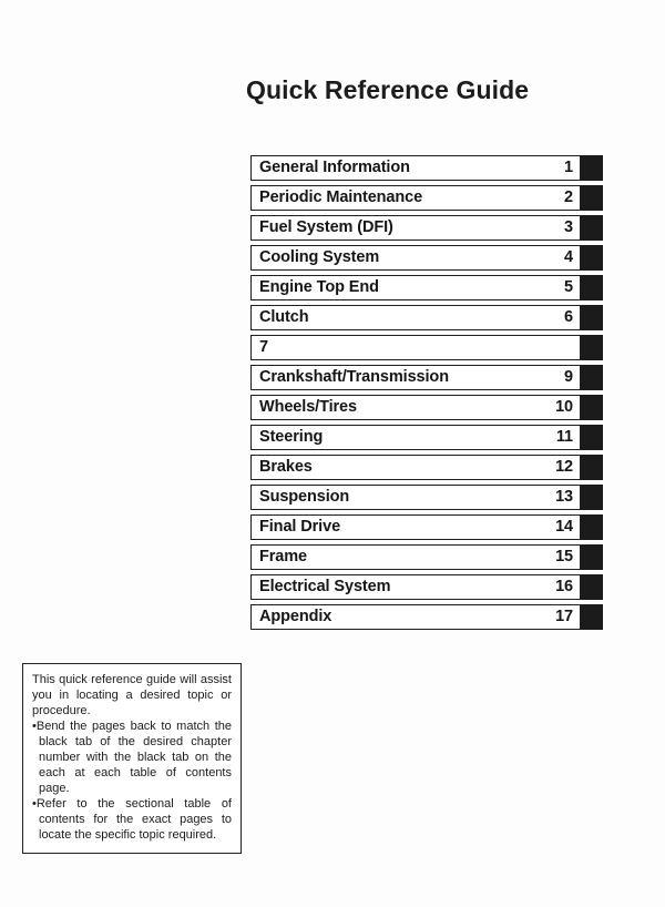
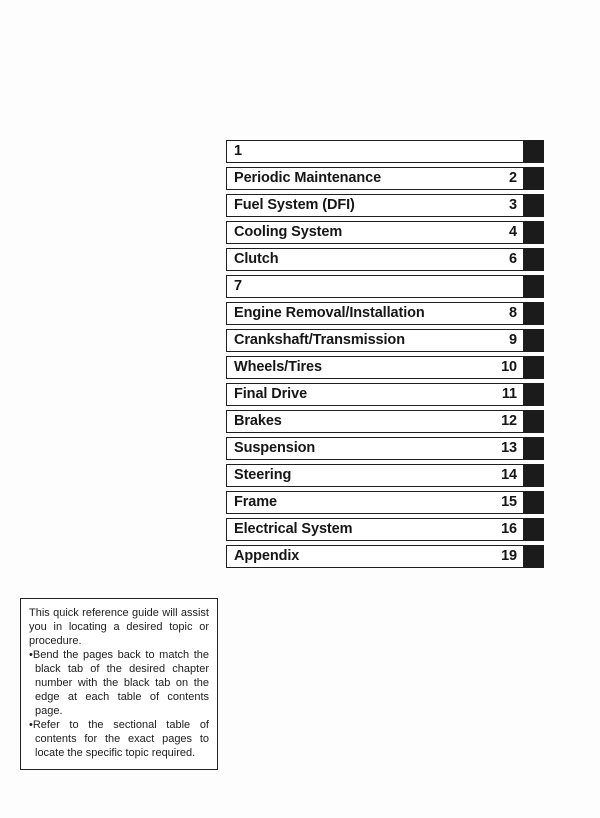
- Quick Reference Guide
- General Information
  1
  Periodic Maintenance
  2
  Fuel System (DFI)
  3
  Cooling System
  4
- Engine Top End
- 5
  Clutch
  6
  7
+ Engine Removal/Installation
+ 8
  Crankshaft/Transmission
  9
  Wheels/Tires
  10
- Steering
+ Final Drive
  11
  Brakes
  12
  Suspension
  13
- Final Drive
+ Steering
  14
  Frame
  15
  Electrical System
  16
  Appendix
- 17
+ 19
  This quick reference guide will assist you in locating a desired topic or procedure.
- •Bend the pages back to match the black tab of the desired chapter number with the black tab on the each at each table of contents page.
+ •Bend the pages back to match the black tab of the desired chapter number with the black tab on the edge at each table of contents page.
  •Refer to the sectional table of contents for the exact pages to locate the specific topic required.
